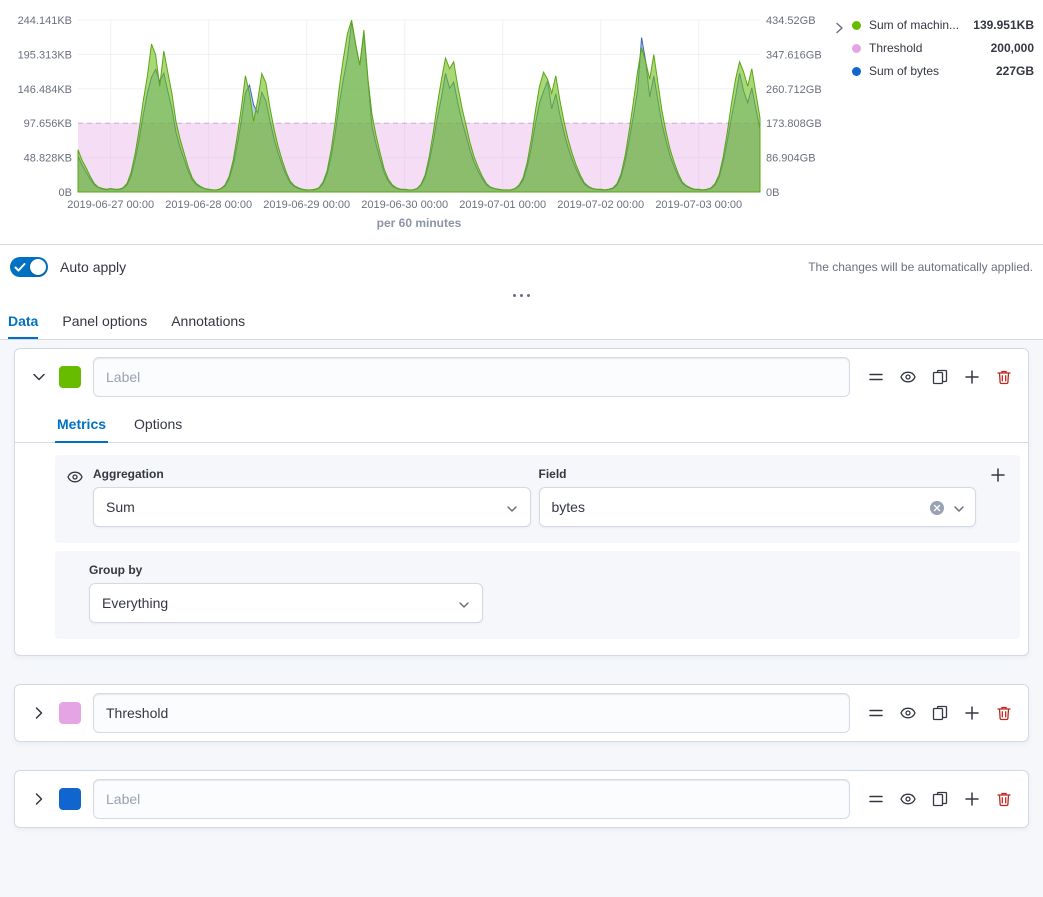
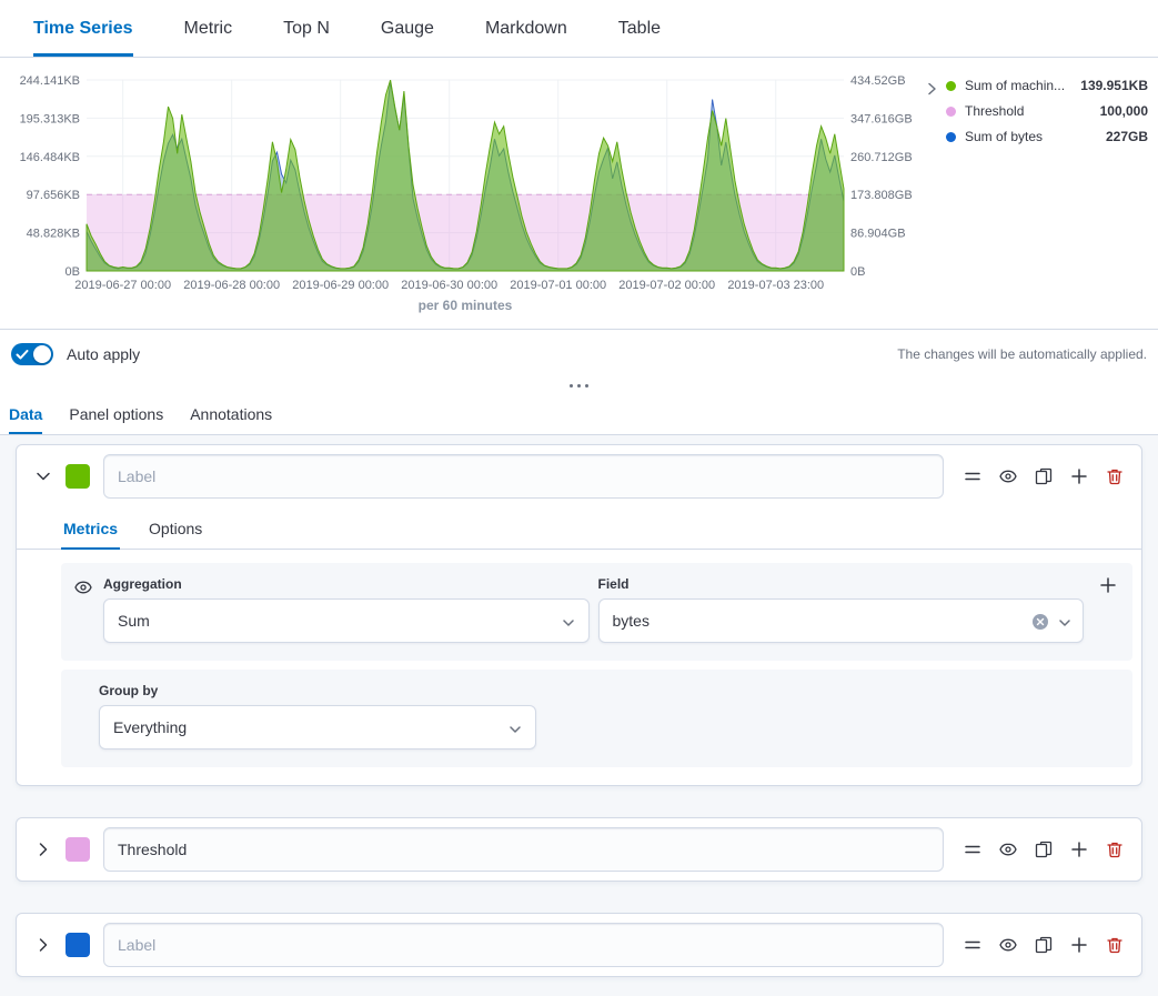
+ Time Series
+ Metric
+ Top N
+ Gauge
+ Markdown
+ Table
  0B
  0B
  48.828KB
  86.904GB
  97.656KB
  173.808GB
  146.484KB
  260.712GB
  195.313KB
  347.616GB
  244.141KB
  434.52GB
  2019-06-27 00:00
  2019-06-28 00:00
  2019-06-29 00:00
  2019-06-30 00:00
  2019-07-01 00:00
  2019-07-02 00:00
- 2019-07-03 00:00
+ 2019-07-03 23:00
  per 60 minutes
  Sum of machin...
  139.951KB
  Threshold
- 200,000
+ 100,000
  Sum of bytes
  227GB
  Auto apply
  The changes will be automatically applied.
  Data
  Panel options
  Annotations
  Label
  Metrics
  Options
  Aggregation
  Sum
  Field
  bytes
  Group by
  Everything
  Threshold
  Label
